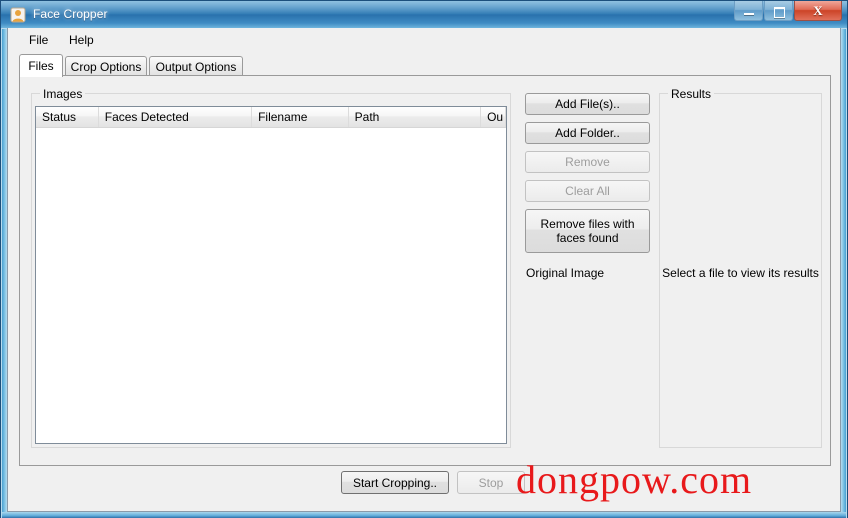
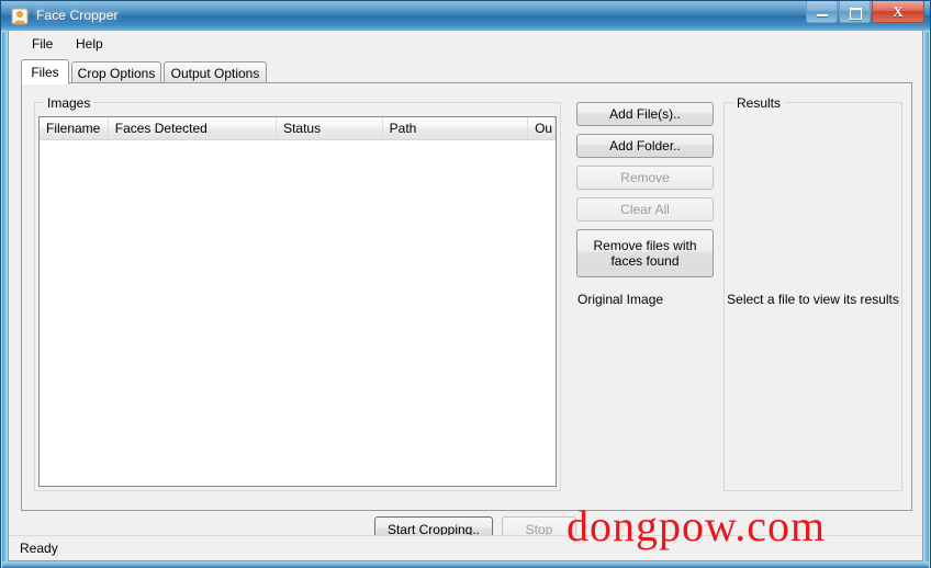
  Face Cropper
  X
  File
  Help
  Files
  Crop Options
  Output Options
  Images
- Status
+ Filename
  Faces Detected
- Filename
+ Status
  Path
  Ou
  Add File(s)..
  Add Folder..
  Remove
  Clear All
  Remove files with
  faces found
  Original Image
  Results
  Select a file to view its results
  Start Cropping..
  Stop
+ Ready
  dongpow.com
